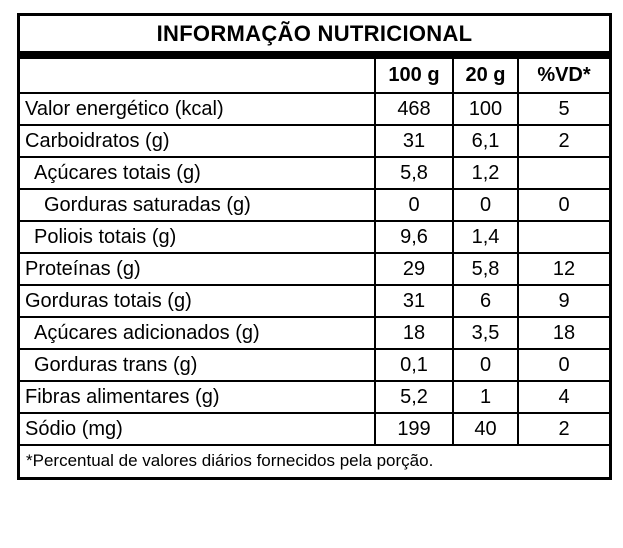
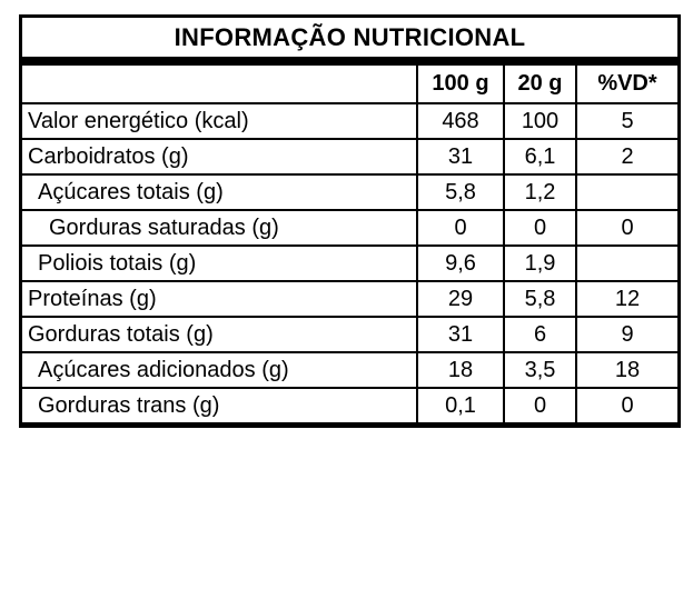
  INFORMAÇÃO NUTRICIONAL
  	100 g	20 g	%VD*
  Valor energético (kcal)	468	100	5
  Carboidratos (g)	31	6,1	2
  Açúcares totais (g)	5,8	1,2
  Gorduras saturadas (g)	0	0	0
- Poliois totais (g)	9,6	1,4
+ Poliois totais (g)	9,6	1,9
  Proteínas (g)	29	5,8	12
  Gorduras totais (g)	31	6	9
  Açúcares adicionados (g)	18	3,5	18
  Gorduras trans (g)	0,1	0	0
- Fibras alimentares (g)	5,2	1	4
- Sódio (mg)	199	40	2
- *Percentual de valores diários fornecidos pela porção.
